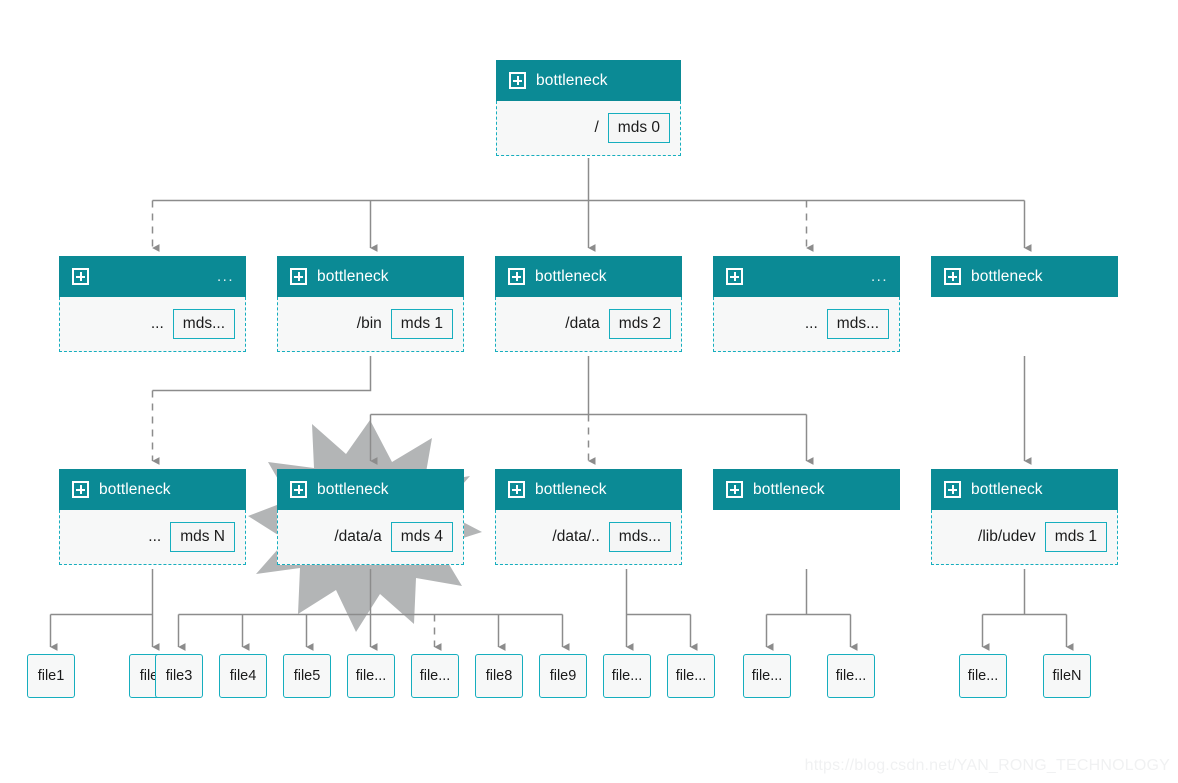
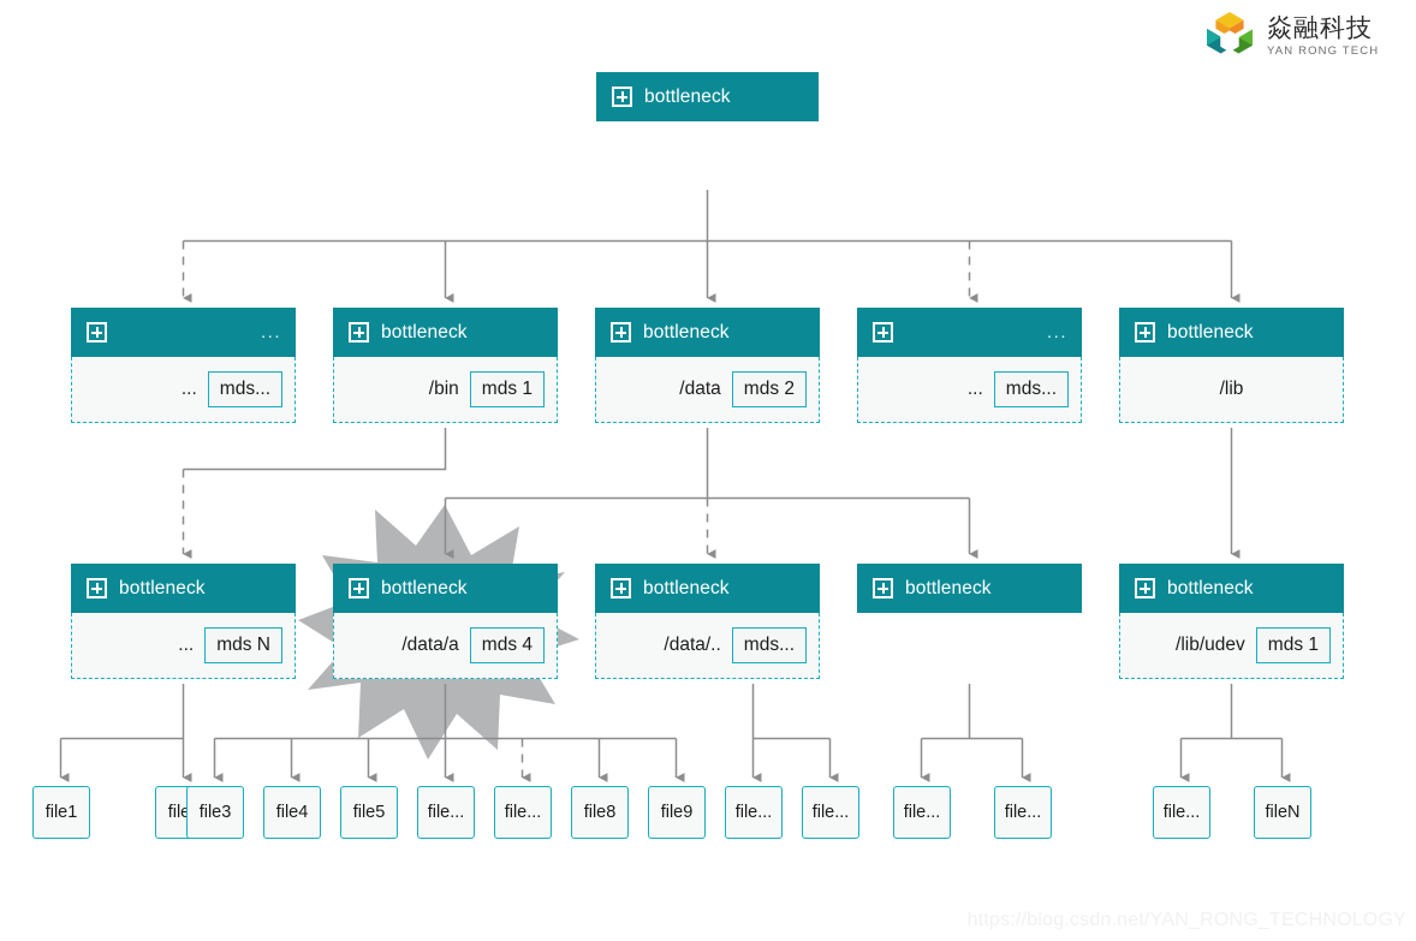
  bottleneck
- /
- mds 0
  ...
  ...
  mds...
  bottleneck
  /bin
  mds 1
  bottleneck
  /data
  mds 2
  ...
  ...
  mds...
  bottleneck
+ /lib
  bottleneck
  ...
  mds N
  bottleneck
  /data/a
  mds 4
  bottleneck
  /data/..
  mds...
  bottleneck
  bottleneck
  /lib/udev
  mds 1
  file1
  file3
  file4
  file5
  file...
  file...
  file8
  file9
  file...
  file...
  file...
  file...
  file...
  fileN
+ 焱融科技
+ YAN RONG TECH
